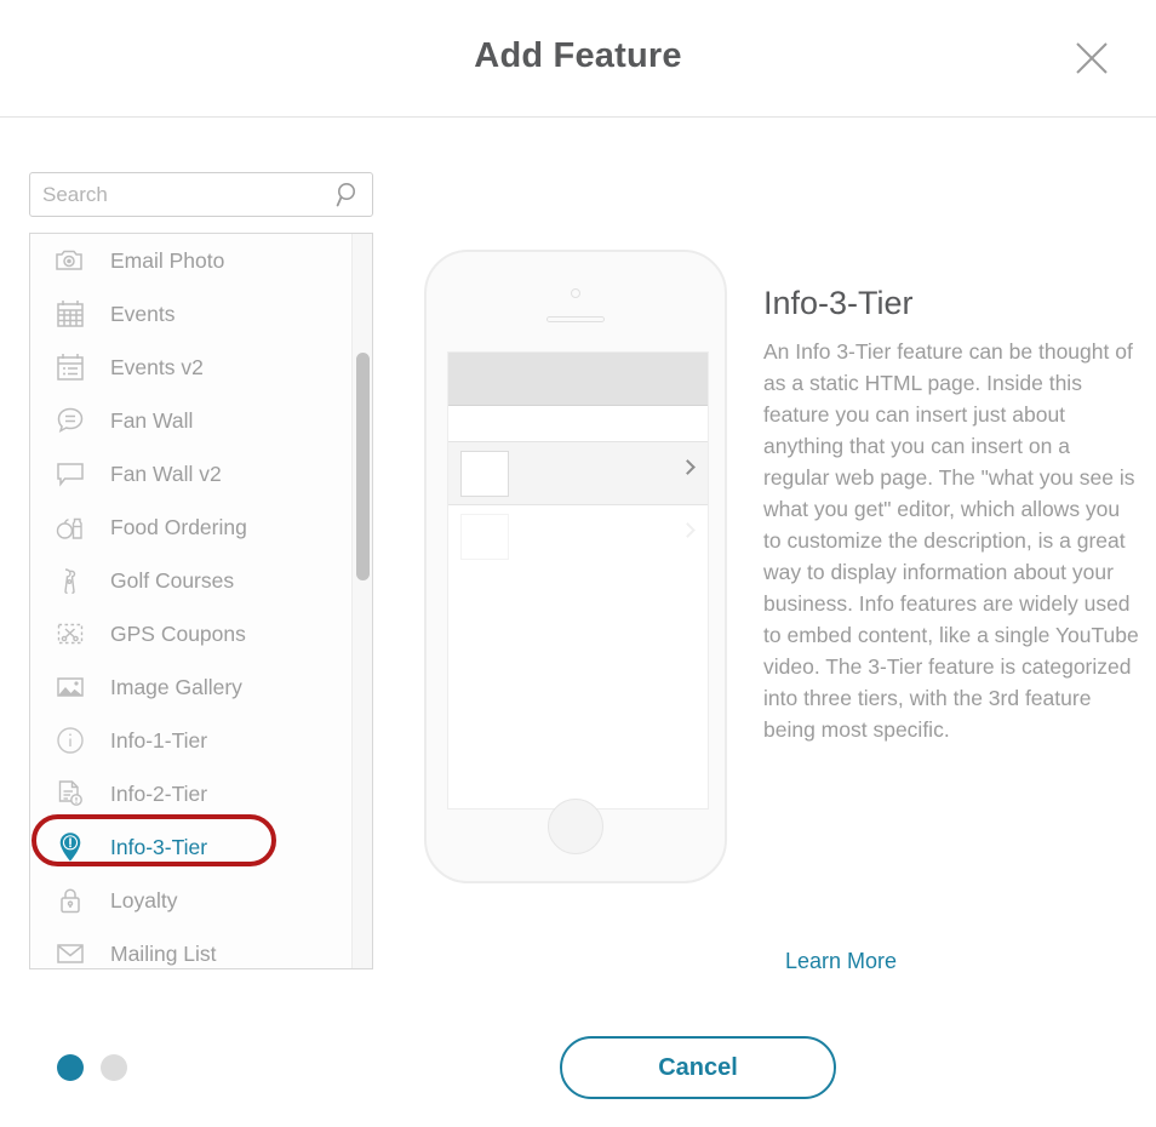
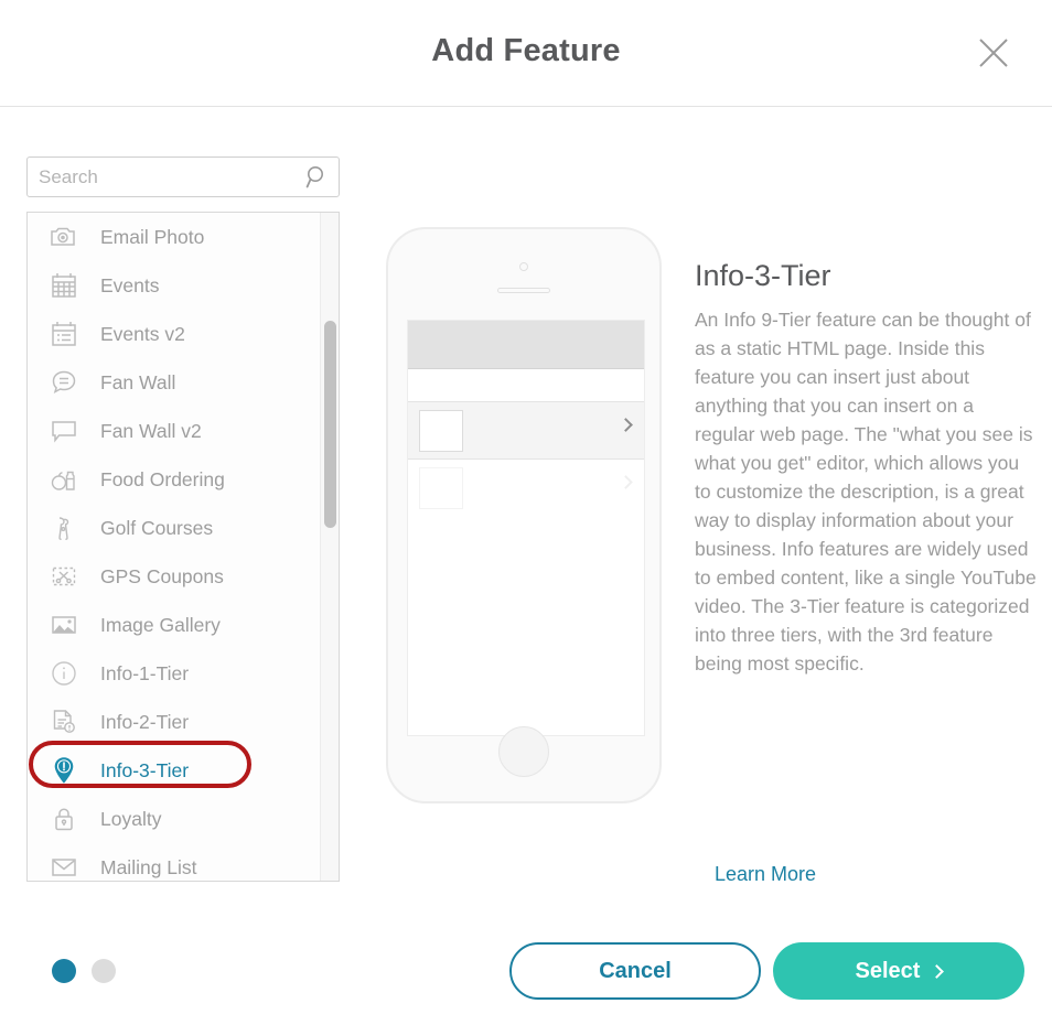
  Add Feature
  Search
  Email Photo
  Events
  Events v2
  Fan Wall
  Fan Wall v2
  Food Ordering
  Golf Courses
  GPS Coupons
  Image Gallery
  Info-1-Tier
  Info-2-Tier
  Info-3-Tier
  Loyalty
  Mailing List
  Info-3-Tier
- An Info 3-Tier feature can be thought of as a static HTML page. Inside this feature you can insert just about anything that you can insert on a regular web page. The "what you see is what you get" editor, which allows you to customize the description, is a great way to display information about your business. Info features are widely used to embed content, like a single YouTube video. The 3-Tier feature is categorized into three tiers, with the 3rd feature being most specific.
+ An Info 9-Tier feature can be thought of as a static HTML page. Inside this feature you can insert just about anything that you can insert on a regular web page. The "what you see is what you get" editor, which allows you to customize the description, is a great way to display information about your business. Info features are widely used to embed content, like a single YouTube video. The 3-Tier feature is categorized into three tiers, with the 3rd feature being most specific.
  Learn More
  Cancel
+ Select
